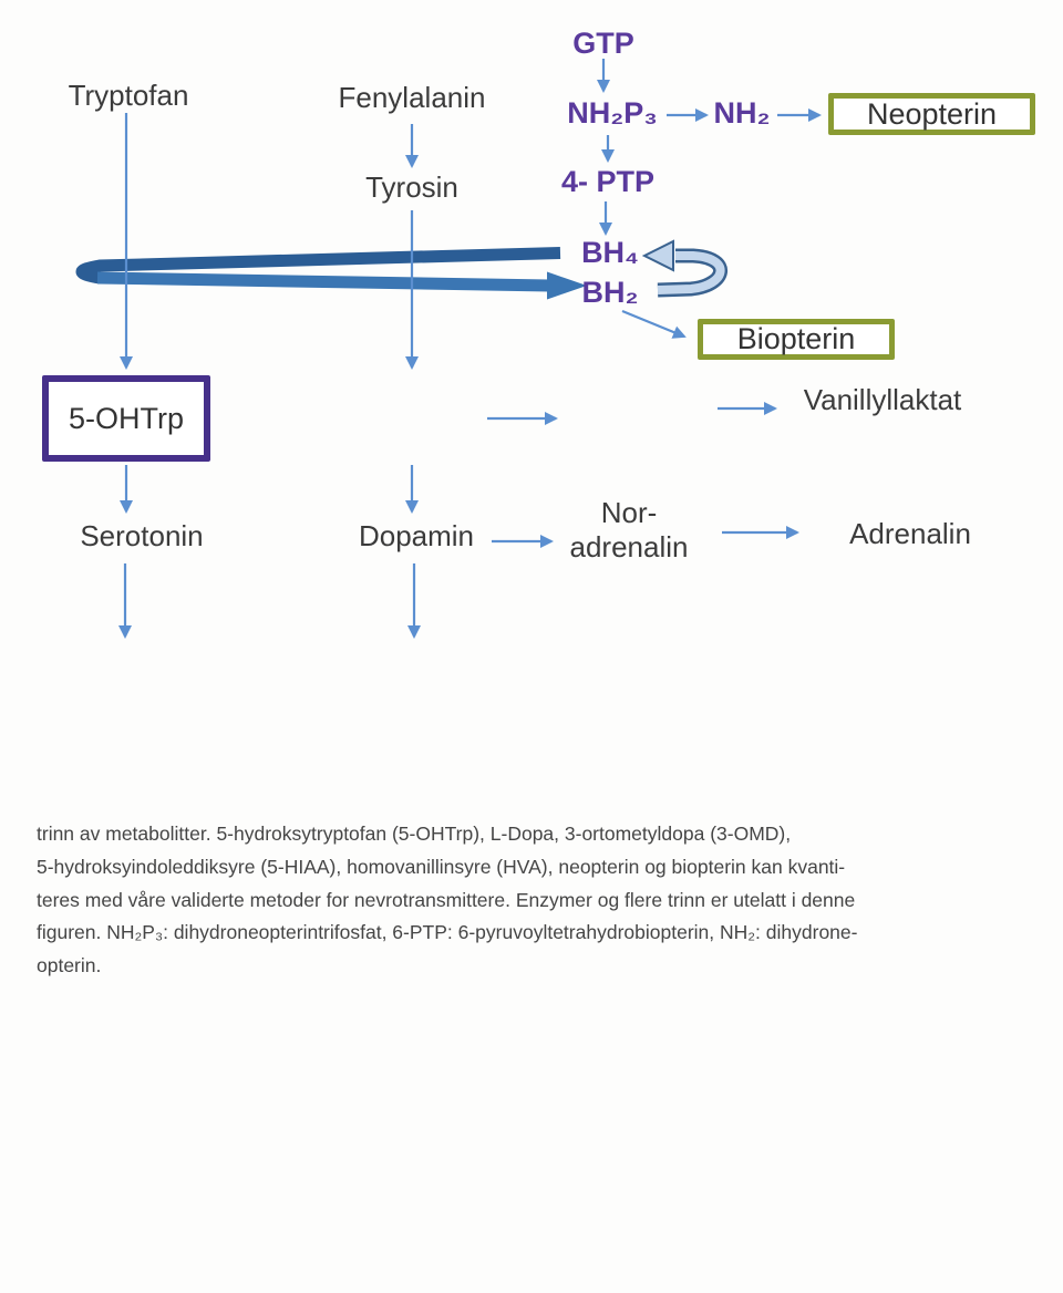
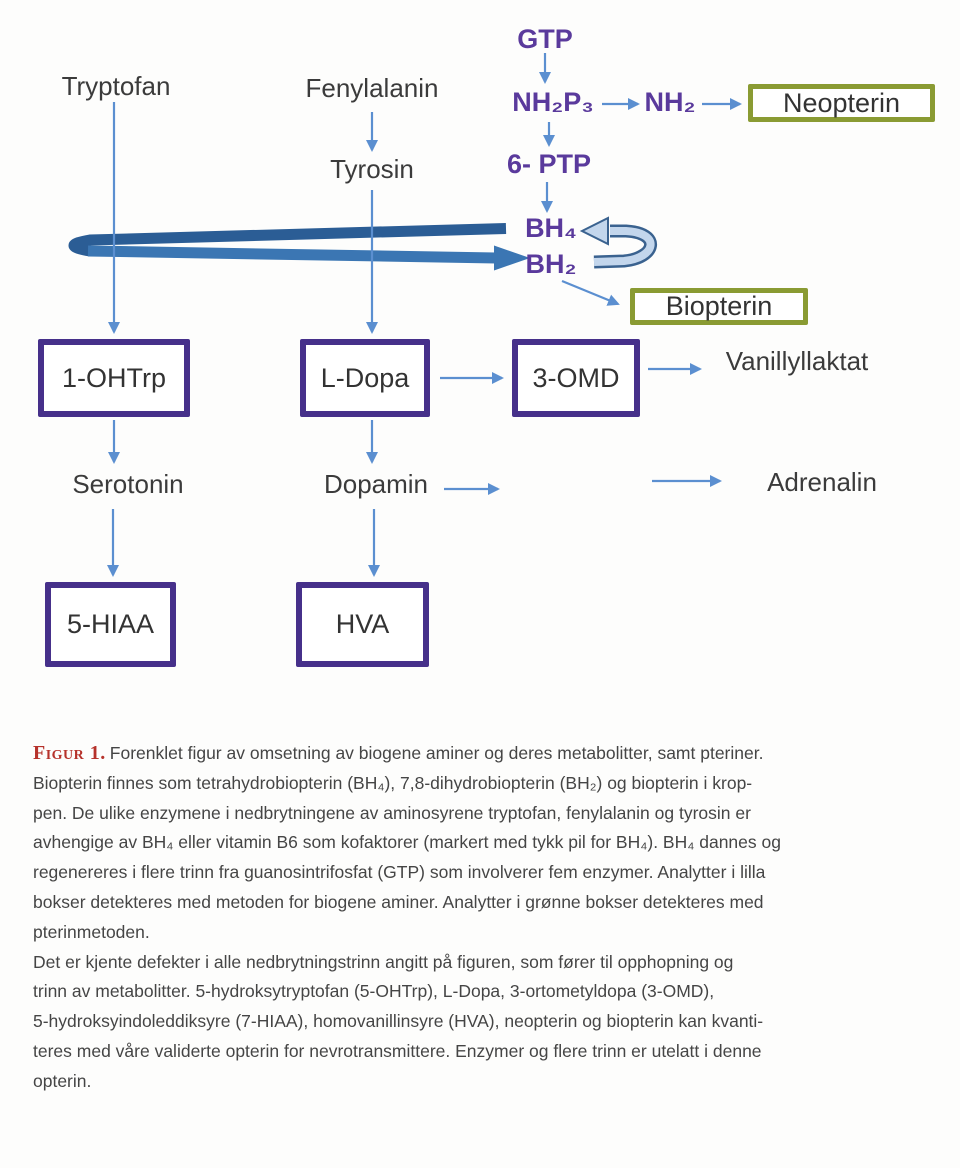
  Tryptofan
  Fenylalanin
  Tyrosin
  Serotonin
  Dopamin
- Nor-
- adrenalin
  Adrenalin
  Vanillyllaktat
  GTP
  NH₂P₃
  NH₂
- 4- PTP
+ 6- PTP
  BH₄
  BH₂
  Neopterin
  Biopterin
- 5-OHTrp
+ 1-OHTrp
+ L-Dopa
+ 3-OMD
+ 5-HIAA
+ HVA
+ Figur 1. Forenklet figur av omsetning av biogene aminer og deres metabolitter, samt pteriner.
+ Biopterin finnes som tetrahydrobiopterin (BH₄), 7,8-dihydrobiopterin (BH₂) og biopterin i krop-
+ pen. De ulike enzymene i nedbrytningene av aminosyrene tryptofan, fenylalanin og tyrosin er
+ avhengige av BH₄ eller vitamin B6 som kofaktorer (markert med tykk pil for BH₄). BH₄ dannes og
+ regenereres i flere trinn fra guanosintrifosfat (GTP) som involverer fem enzymer. Analytter i lilla
+ bokser detekteres med metoden for biogene aminer. Analytter i grønne bokser detekteres med
+ pterinmetoden.
+ Det er kjente defekter i alle nedbrytningstrinn angitt på figuren, som fører til opphopning og
  trinn av metabolitter. 5-hydroksytryptofan (5-OHTrp), L-Dopa, 3-ortometyldopa (3-OMD),
- 5-hydroksyindoleddiksyre (5-HIAA), homovanillinsyre (HVA), neopterin og biopterin kan kvanti-
+ 5-hydroksyindoleddiksyre (7-HIAA), homovanillinsyre (HVA), neopterin og biopterin kan kvanti-
- teres med våre validerte metoder for nevrotransmittere. Enzymer og flere trinn er utelatt i denne
+ teres med våre validerte opterin for nevrotransmittere. Enzymer og flere trinn er utelatt i denne
- figuren. NH₂P₃: dihydroneopterintrifosfat, 6-PTP: 6-pyruvoyltetrahydrobiopterin, NH₂: dihydrone-
  opterin.
